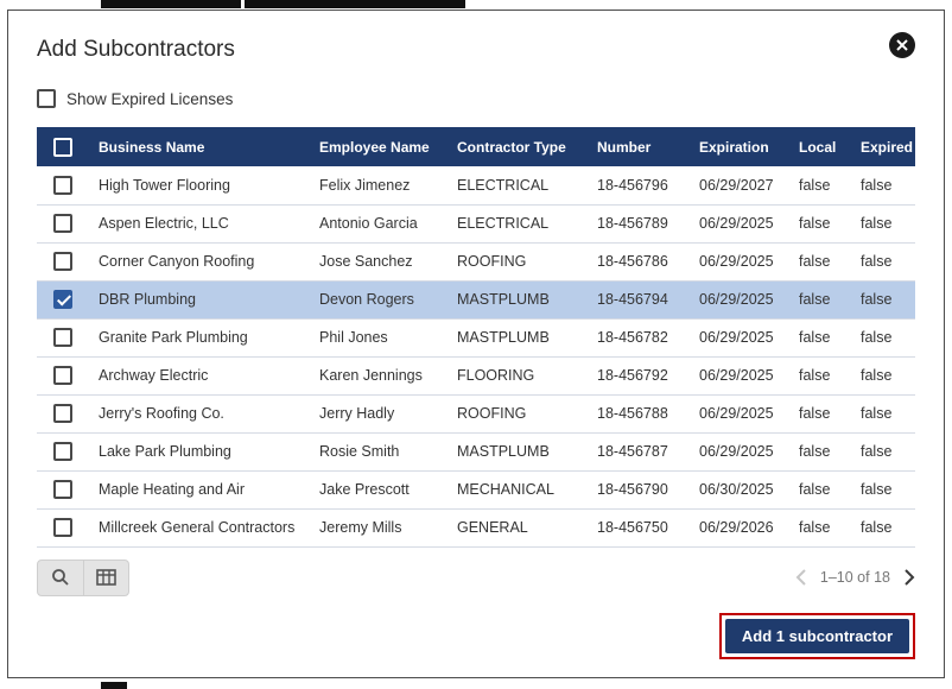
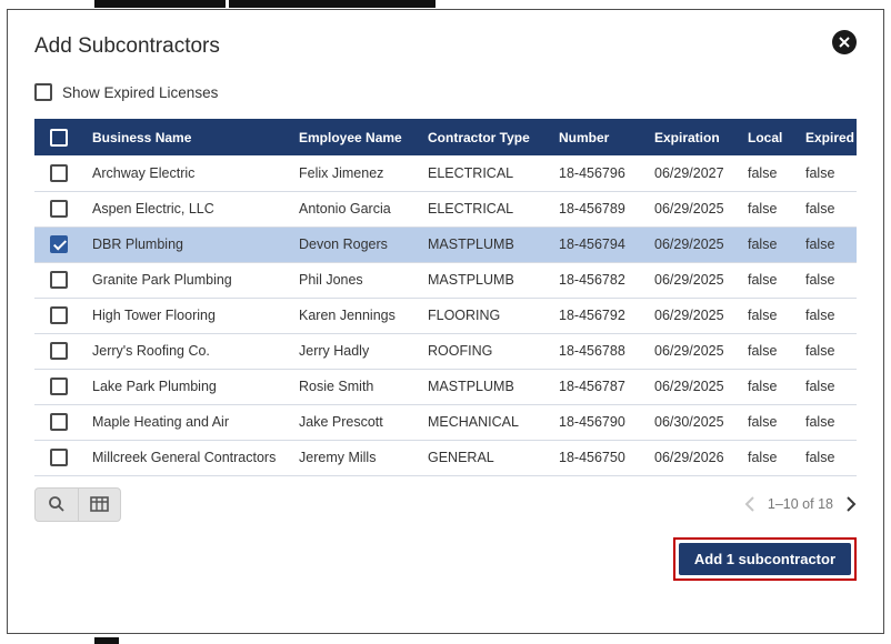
  Add Subcontractors
  Show Expired Licenses
  	Business Name	Employee Name	Contractor Type	Number	Expiration	Local	Expired
- 	High Tower Flooring	Felix Jimenez	ELECTRICAL	18-456796	06/29/2027	false	false
+ 	Archway Electric	Felix Jimenez	ELECTRICAL	18-456796	06/29/2027	false	false
  	Aspen Electric, LLC	Antonio Garcia	ELECTRICAL	18-456789	06/29/2025	false	false
- 	Corner Canyon Roofing	Jose Sanchez	ROOFING	18-456786	06/29/2025	false	false
  	DBR Plumbing	Devon Rogers	MASTPLUMB	18-456794	06/29/2025	false	false
  	Granite Park Plumbing	Phil Jones	MASTPLUMB	18-456782	06/29/2025	false	false
- 	Archway Electric	Karen Jennings	FLOORING	18-456792	06/29/2025	false	false
+ 	High Tower Flooring	Karen Jennings	FLOORING	18-456792	06/29/2025	false	false
  	Jerry's Roofing Co.	Jerry Hadly	ROOFING	18-456788	06/29/2025	false	false
  	Lake Park Plumbing	Rosie Smith	MASTPLUMB	18-456787	06/29/2025	false	false
  	Maple Heating and Air	Jake Prescott	MECHANICAL	18-456790	06/30/2025	false	false
  	Millcreek General Contractors	Jeremy Mills	GENERAL	18-456750	06/29/2026	false	false
  1–10 of 18
  Add 1 subcontractor
